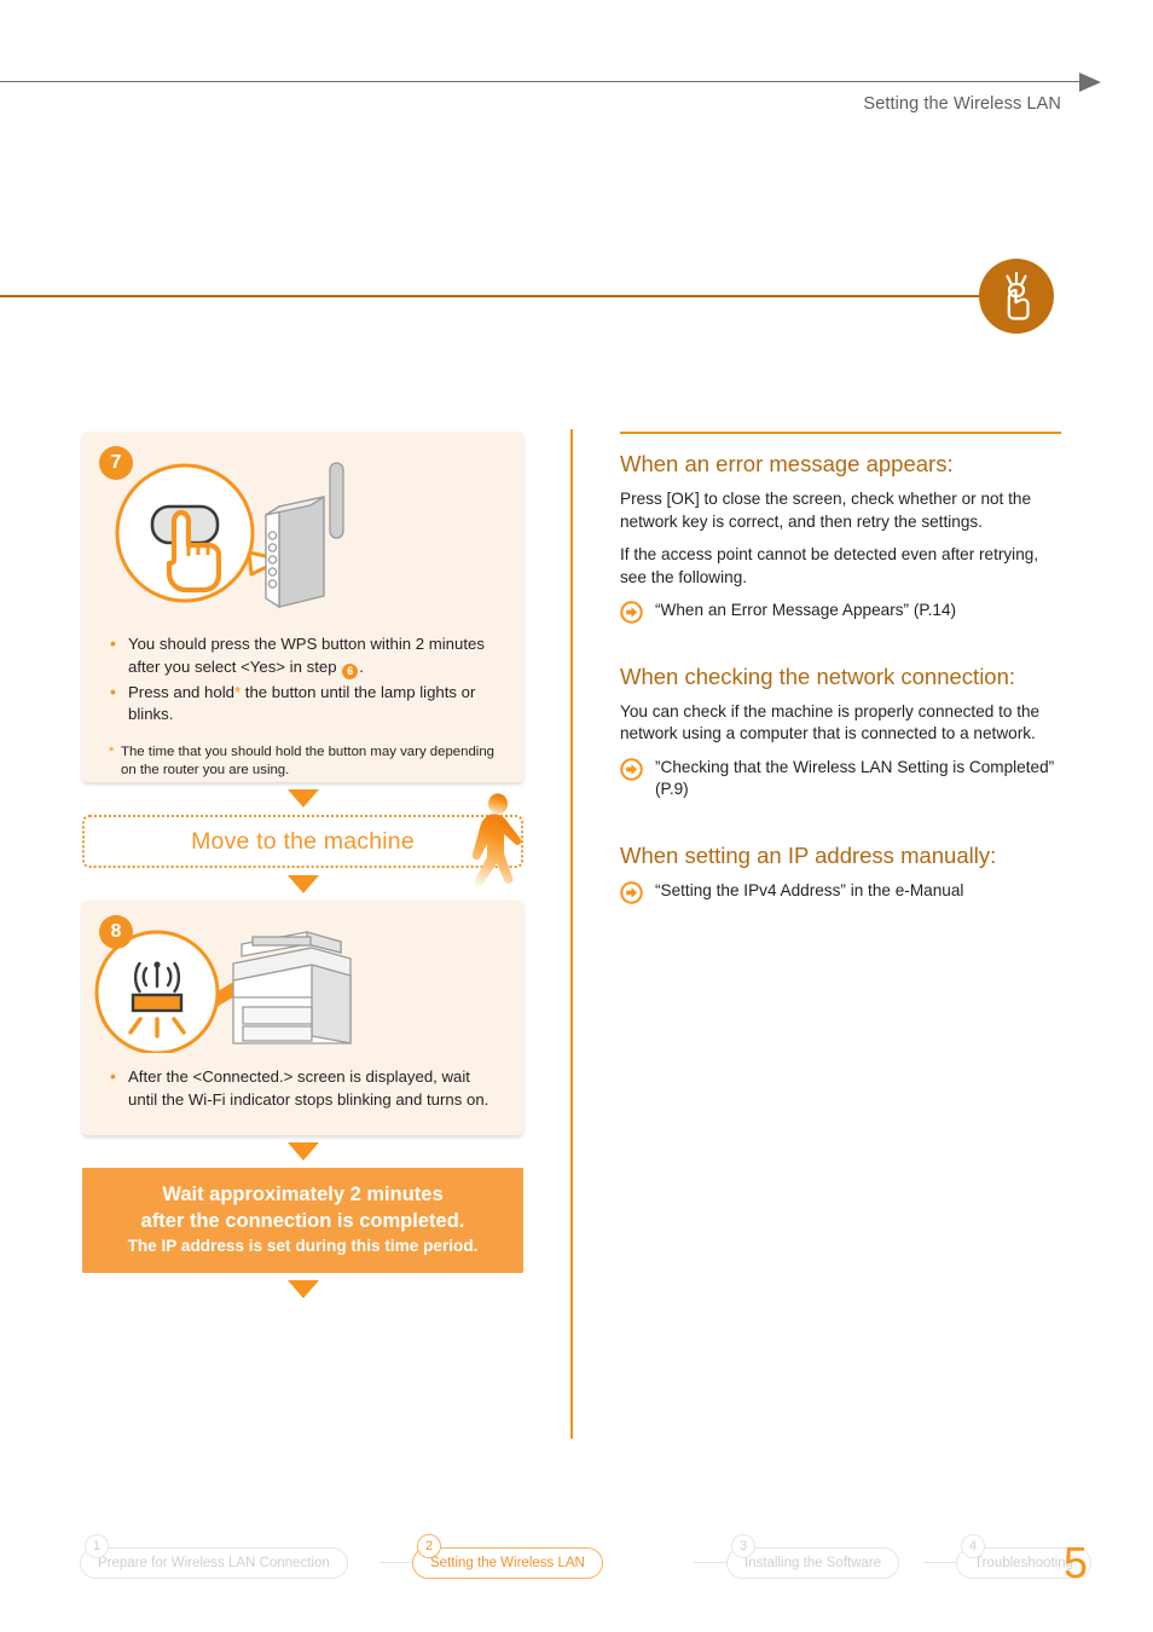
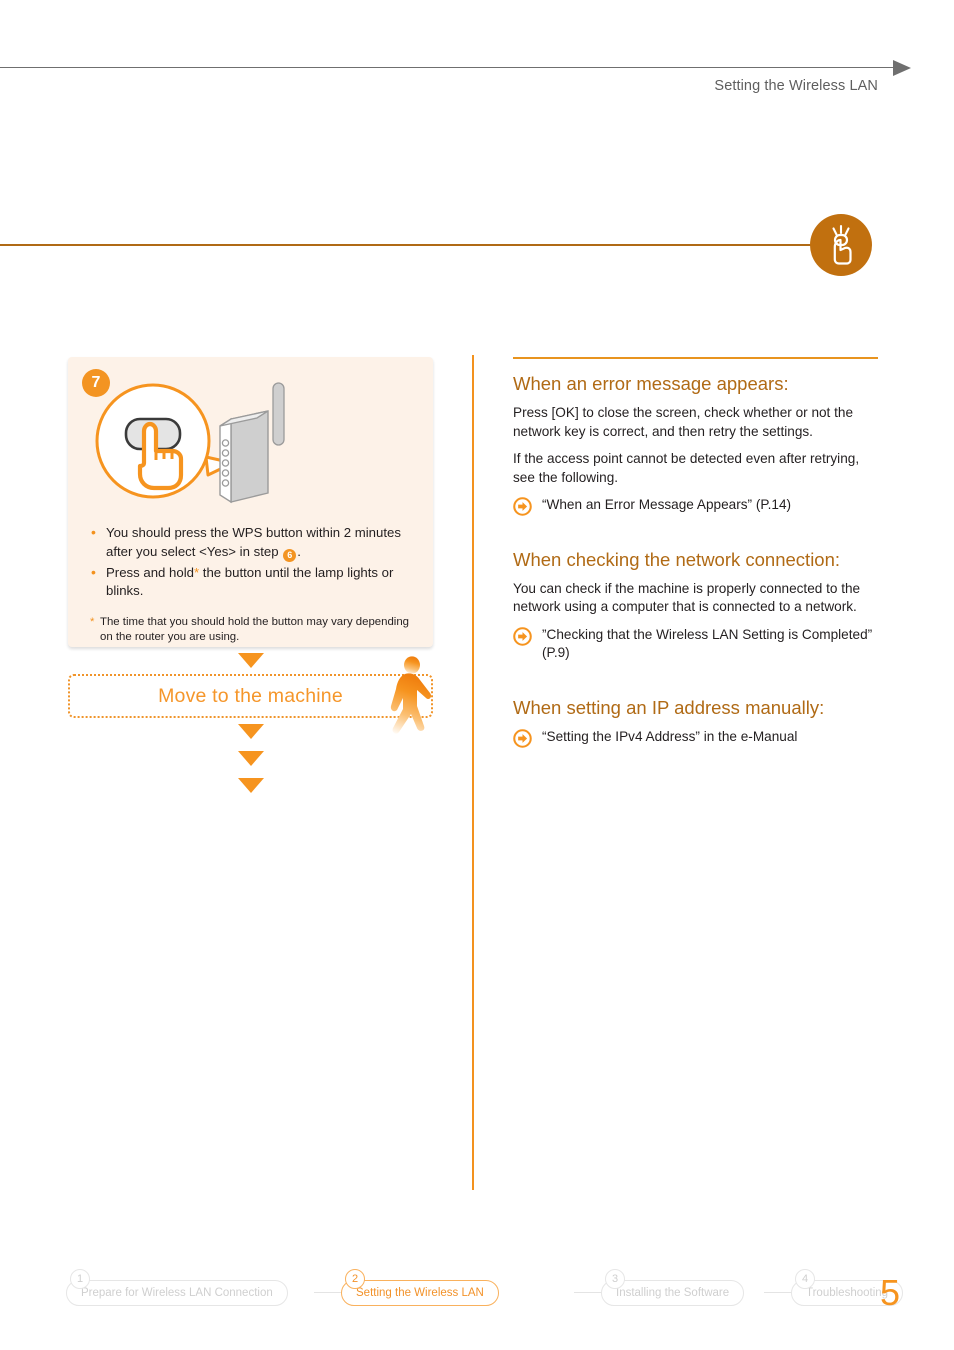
  Setting the Wireless LAN
  7
  You should press the WPS button within 2 minutes after you select <Yes> in step 6 .
  Press and hold* the button until the lamp lights or blinks.
  *
  The time that you should hold the button may vary depending on the router you are using.
  Move to the machine
- 8
- After the <Connected.> screen is displayed, wait until the Wi-Fi indicator stops blinking and turns on.
- Wait approximately 2 minutes
- after the connection is completed.
- The IP address is set during this time period.
  When an error message appears:
  Press [OK] to close the screen, check whether or not the network key is correct, and then retry the settings.
  If the access point cannot be detected even after retrying, see the following.
  “When an Error Message Appears” (P.14)
  When checking the network connection:
  You can check if the machine is properly connected to the network using a computer that is connected to a network.
  ”Checking that the Wireless LAN Setting is Completed” (P.9)
  When setting an IP address manually:
  “Setting the IPv4 Address” in the e-Manual
  1
  Prepare for Wireless LAN Connection
  2
  Setting the Wireless LAN
  3
  Installing the Software
  4
  Troubleshooting
  5
